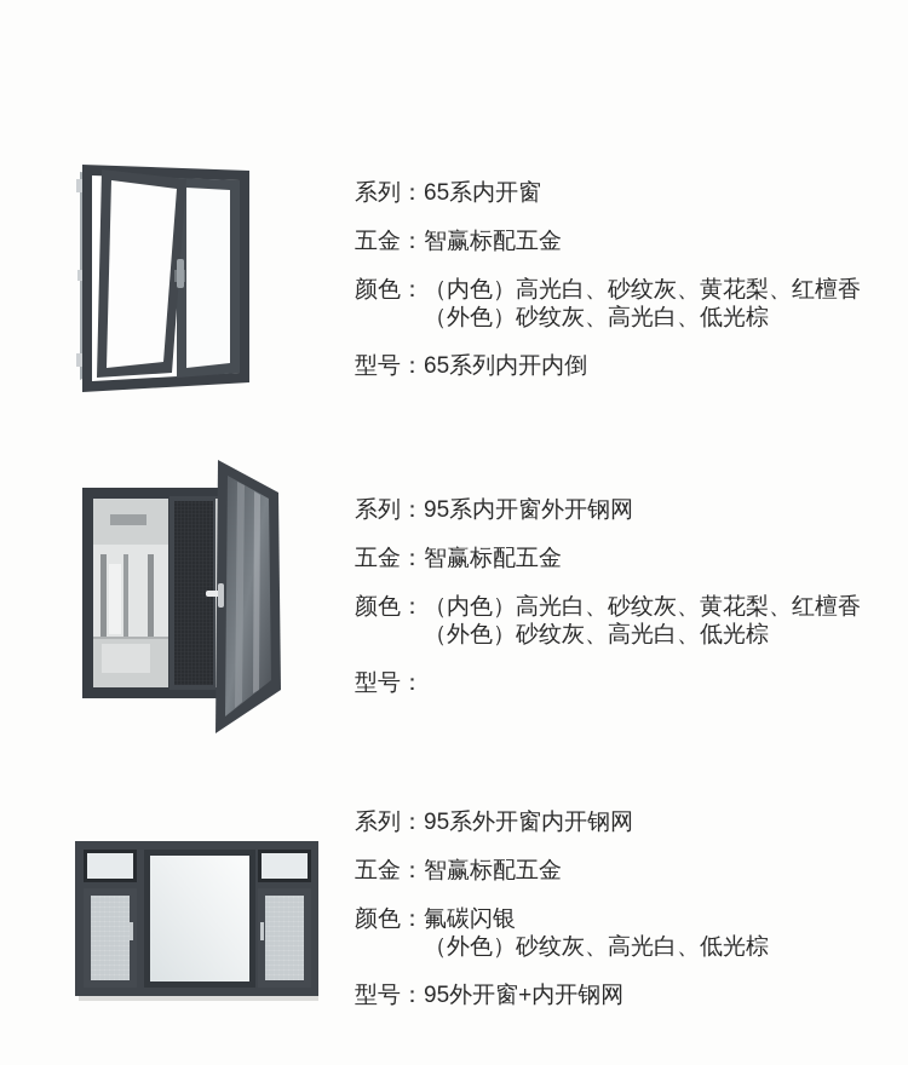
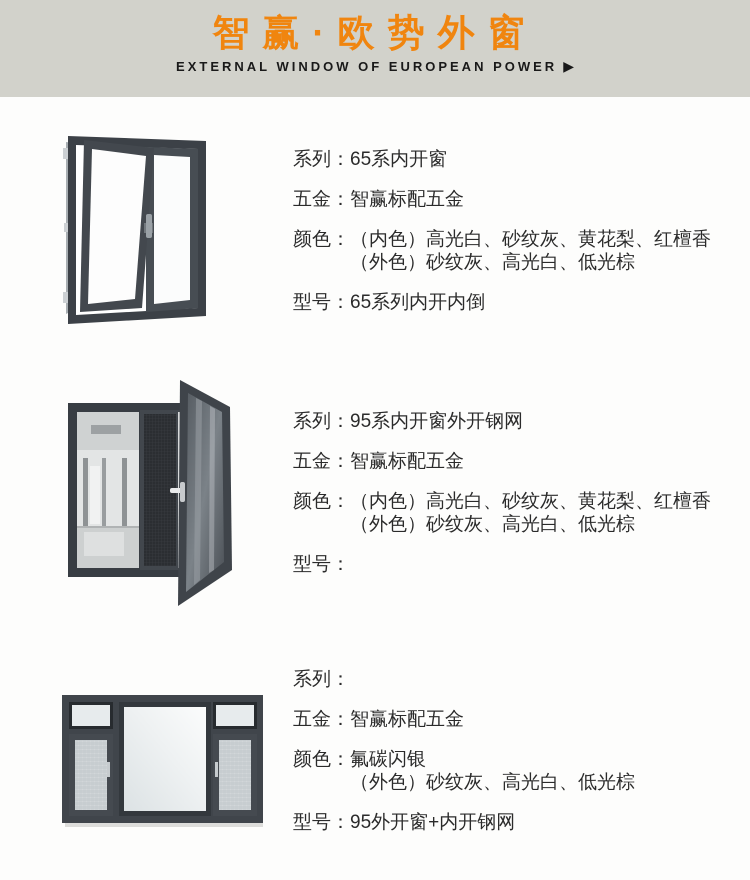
+ 智赢·欧势外窗
+ EXTERNAL WINDOW OF EUROPEAN POWER ▶
  系列：
  65系内开窗
  五金：
  智赢标配五金
  颜色：
  （内色）高光白、砂纹灰、黄花梨、红檀香
  （外色）砂纹灰、高光白、低光棕
  型号：
  65系列内开内倒
  系列：
  95系内开窗外开钢网
  五金：
  智赢标配五金
  颜色：
  （内色）高光白、砂纹灰、黄花梨、红檀香
  （外色）砂纹灰、高光白、低光棕
  型号：
  系列：
- 95系外开窗内开钢网
  五金：
  智赢标配五金
  颜色：
  氟碳闪银
  （外色）砂纹灰、高光白、低光棕
  型号：
  95外开窗+内开钢网
